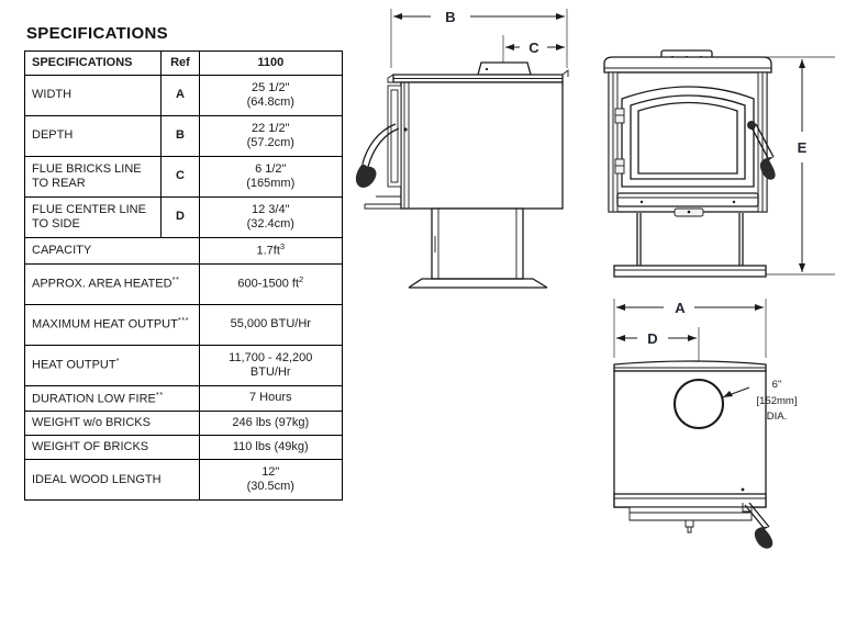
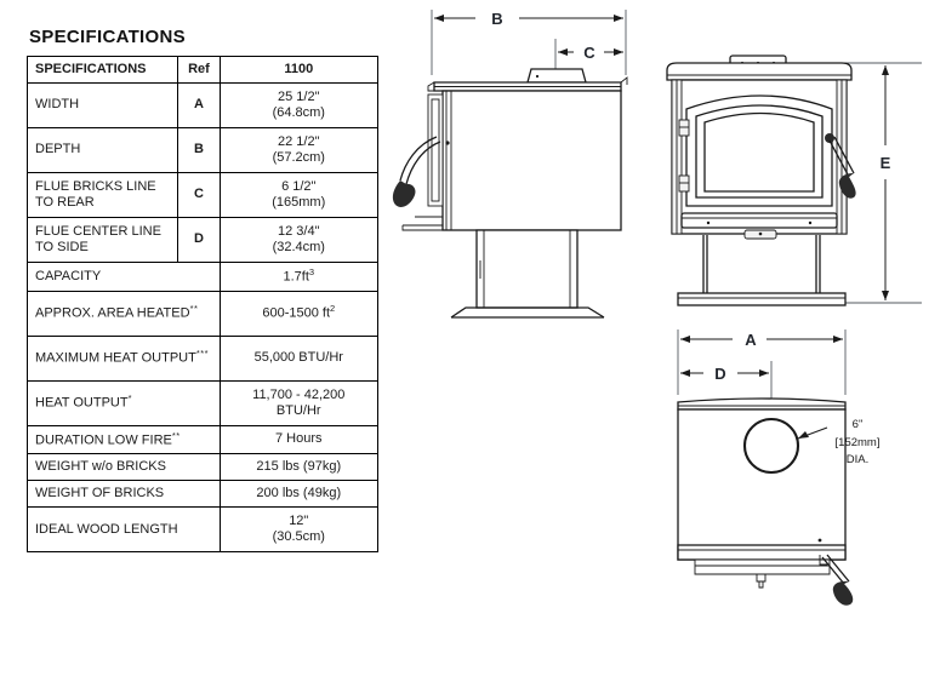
  SPECIFICATIONS
  SPECIFICATIONS	Ref	1100
  WIDTH	A	25 1/2" (64.8cm)
  DEPTH	B	22 1/2" (57.2cm)
  FLUE BRICKS LINE TO REAR	C	6 1/2" (165mm)
  FLUE CENTER LINE TO SIDE	D	12 3/4" (32.4cm)
  CAPACITY	1.7ft3
  APPROX. AREA HEATED**	600-1500 ft2
  MAXIMUM HEAT OUTPUT***	55,000 BTU/Hr
  HEAT OUTPUT*	11,700 - 42,200 BTU/Hr
  DURATION LOW FIRE**	7 Hours
- WEIGHT w/o BRICKS	246 lbs (97kg)
+ WEIGHT w/o BRICKS	215 lbs (97kg)
- WEIGHT OF BRICKS	110 lbs (49kg)
+ WEIGHT OF BRICKS	200 lbs (49kg)
  IDEAL WOOD LENGTH	12" (30.5cm)
  B
  C
  E
  A
  D
  6"
  [152mm]
  DIA.
